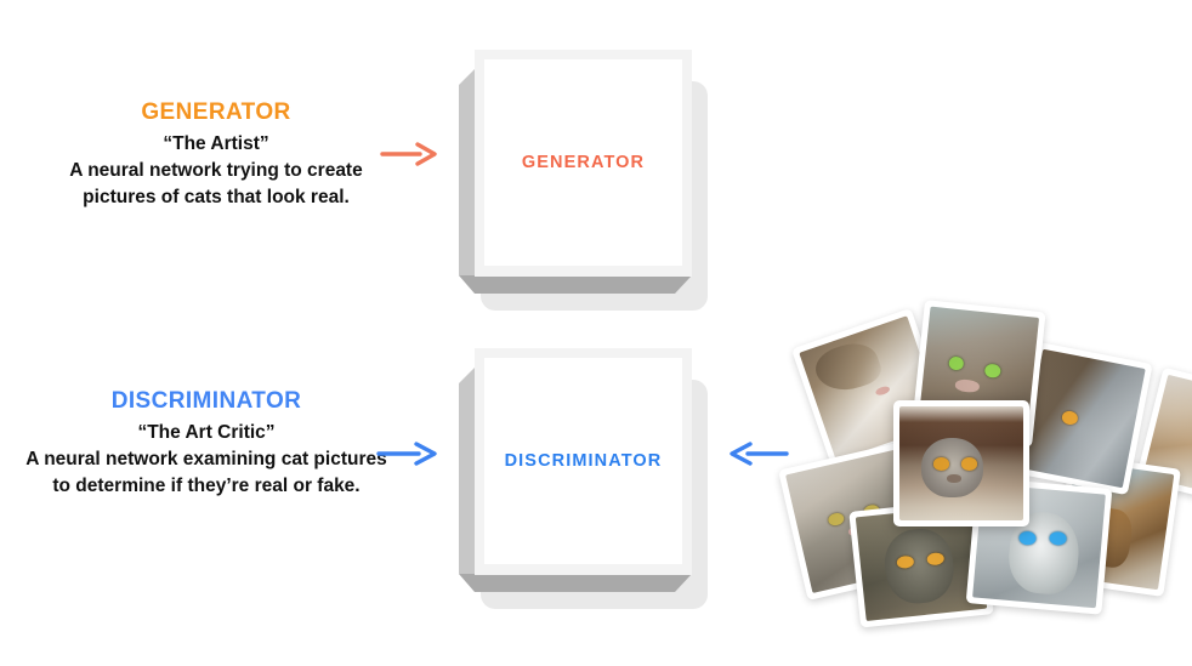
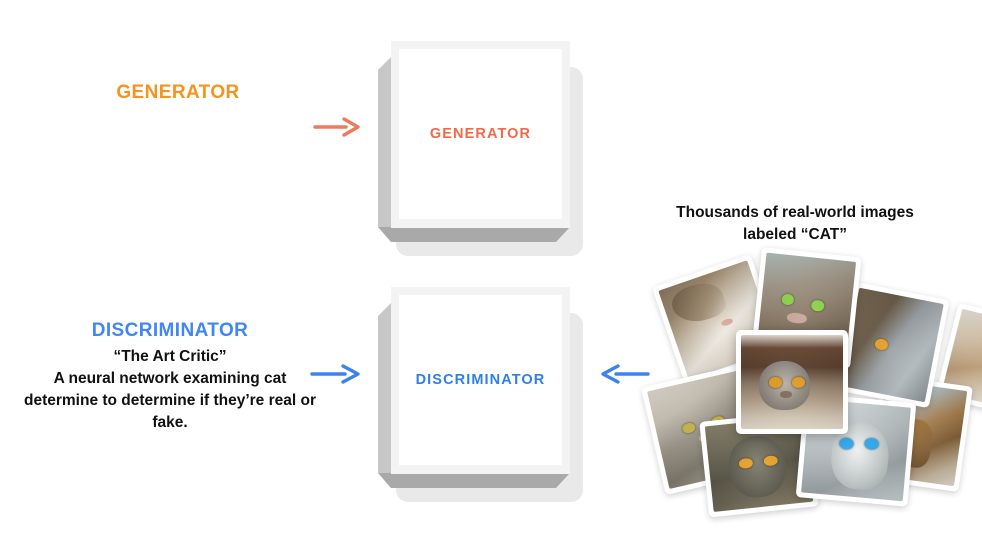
  GENERATOR
- “The Artist”
- A neural network trying to create pictures of cats that look real.
  GENERATOR
  DISCRIMINATOR
  “The Art Critic”
- A neural network examining cat pictures to determine if they’re real or fake.
+ A neural network examining cat determine to determine if they’re real or fake.
  DISCRIMINATOR
+ Thousands of real-world images labeled “CAT”
